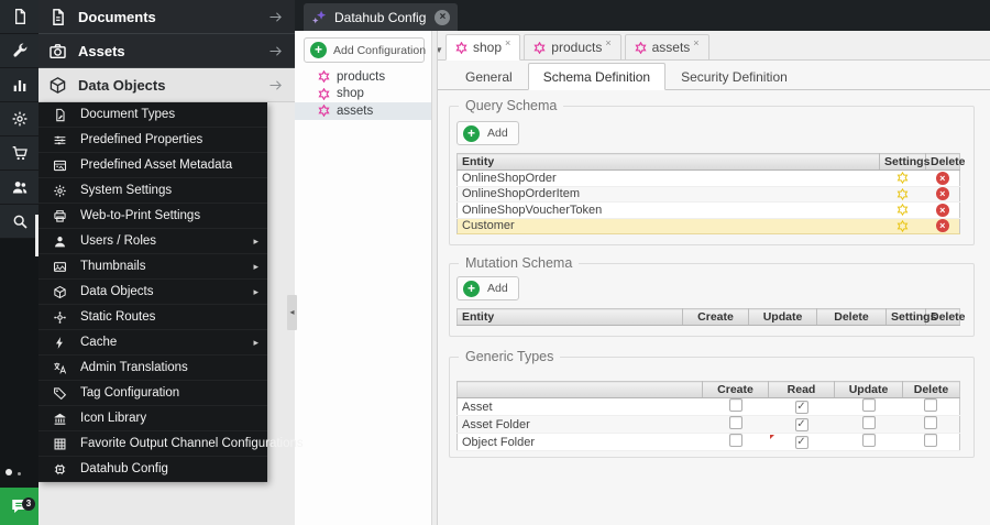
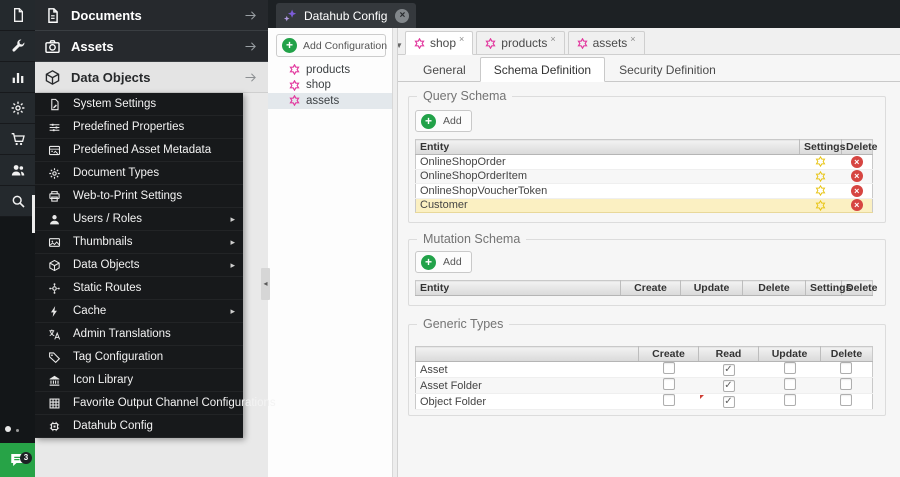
  3
  Documents
  Assets
  Data Objects
- Document Types
+ System Settings
  Predefined Properties
  Predefined Asset Metadata
- System Settings
+ Document Types
  Web-to-Print Settings
  Users / Roles
  ▸
  Thumbnails
  ▸
  Data Objects
  ▸
  Static Routes
  Cache
  ▸
  Admin Translations
  Tag Configuration
  Icon Library
  Favorite Output Channel Configurations
  Datahub Config
  ◂
  Datahub Config
  ×
  +
  Add Configuration
  ▼
  products
  shop
  assets
  shop
  ×
  products
  ×
  assets
  ×
  General
  Schema Definition
  Security Definition
  Query Schema
  +
  Add
  Entity	Settings	Delete
  OnlineShopOrder		×
  OnlineShopOrderItem		×
  OnlineShopVoucherToken		×
  Customer		×
  Mutation Schema
  +
  Add
  Entity	Create	Update	Delete	Setting	Delete
  Generic Types
  	Create	Read	Update	Delete
  Asset		✓
  Asset Folder		✓
  Object Folder		✓
